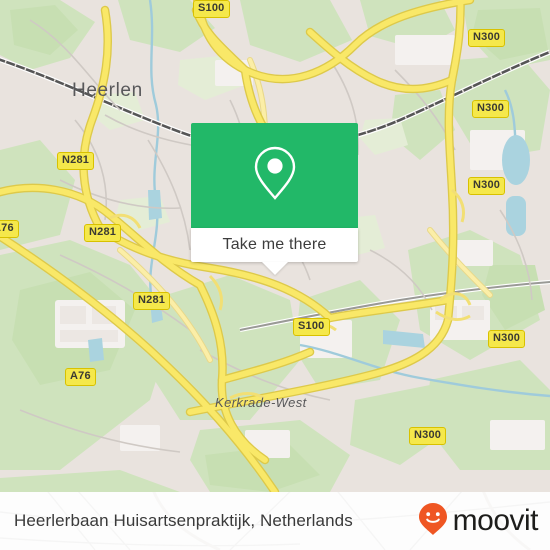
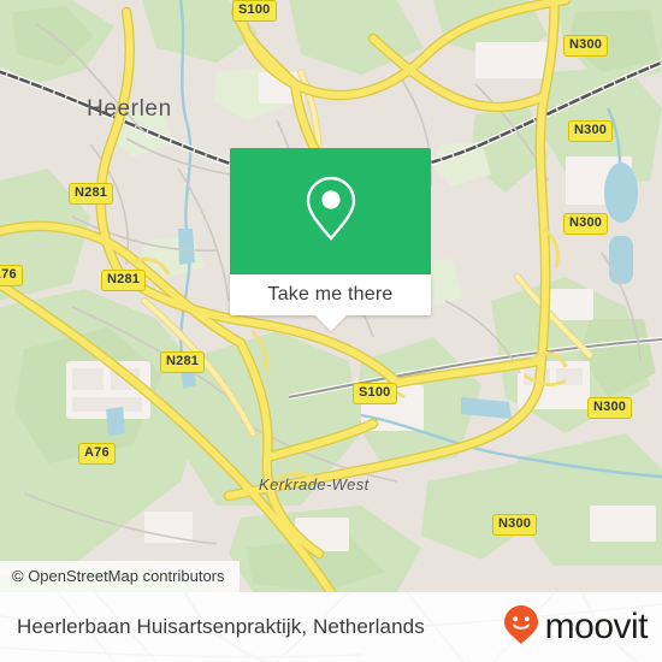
  Heerlen
  Kerkrade-West
  S100
  N300
  N300
  N300
  N281
  N281
  N281
  A76
  S100
  N300
  N300
+ © OpenStreetMap contributors
  Take me there
  Heerlerbaan Huisartsenpraktijk, Netherlands
  moovit
